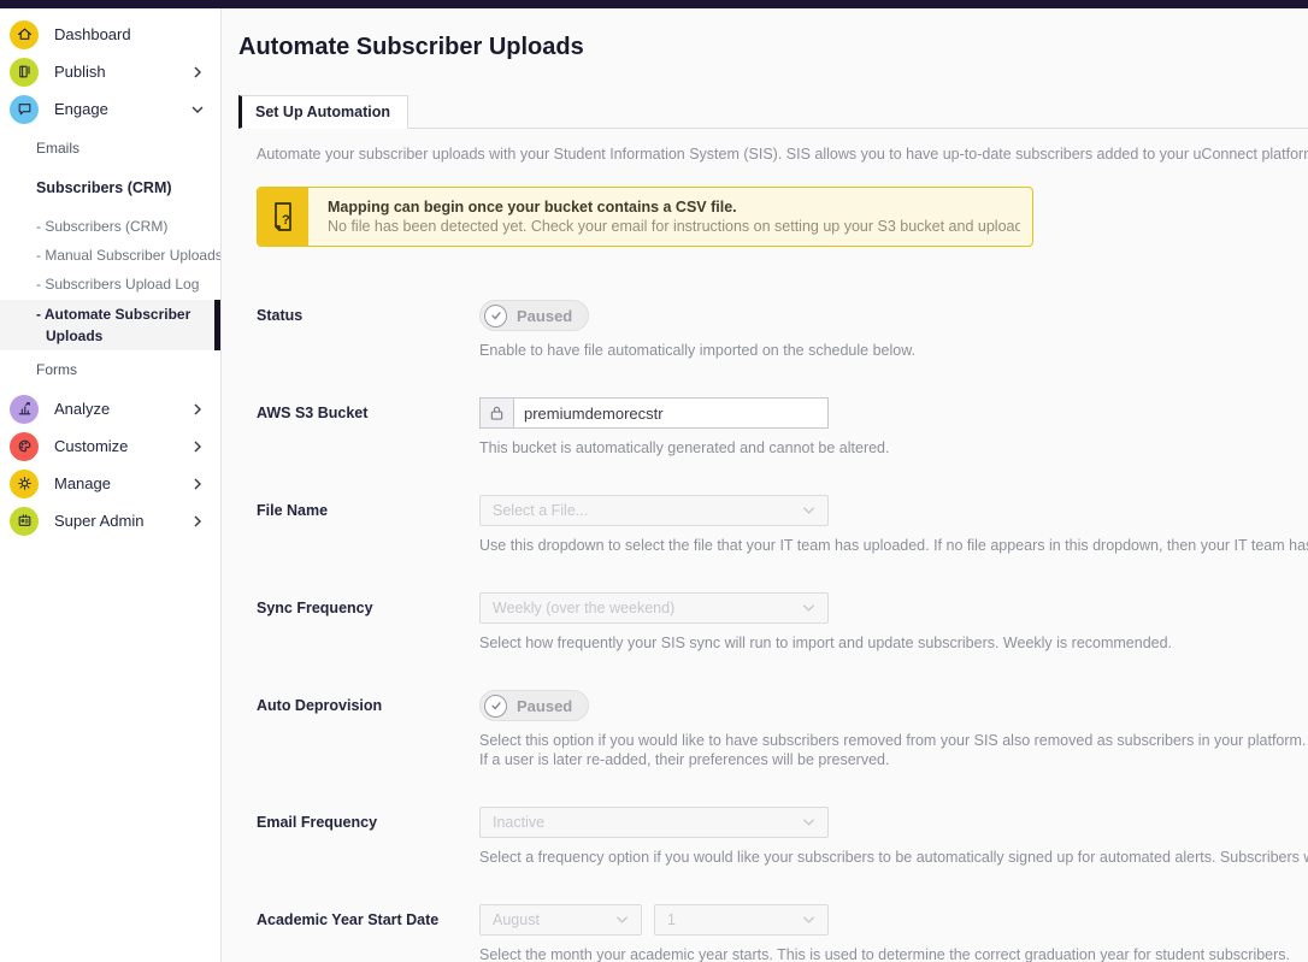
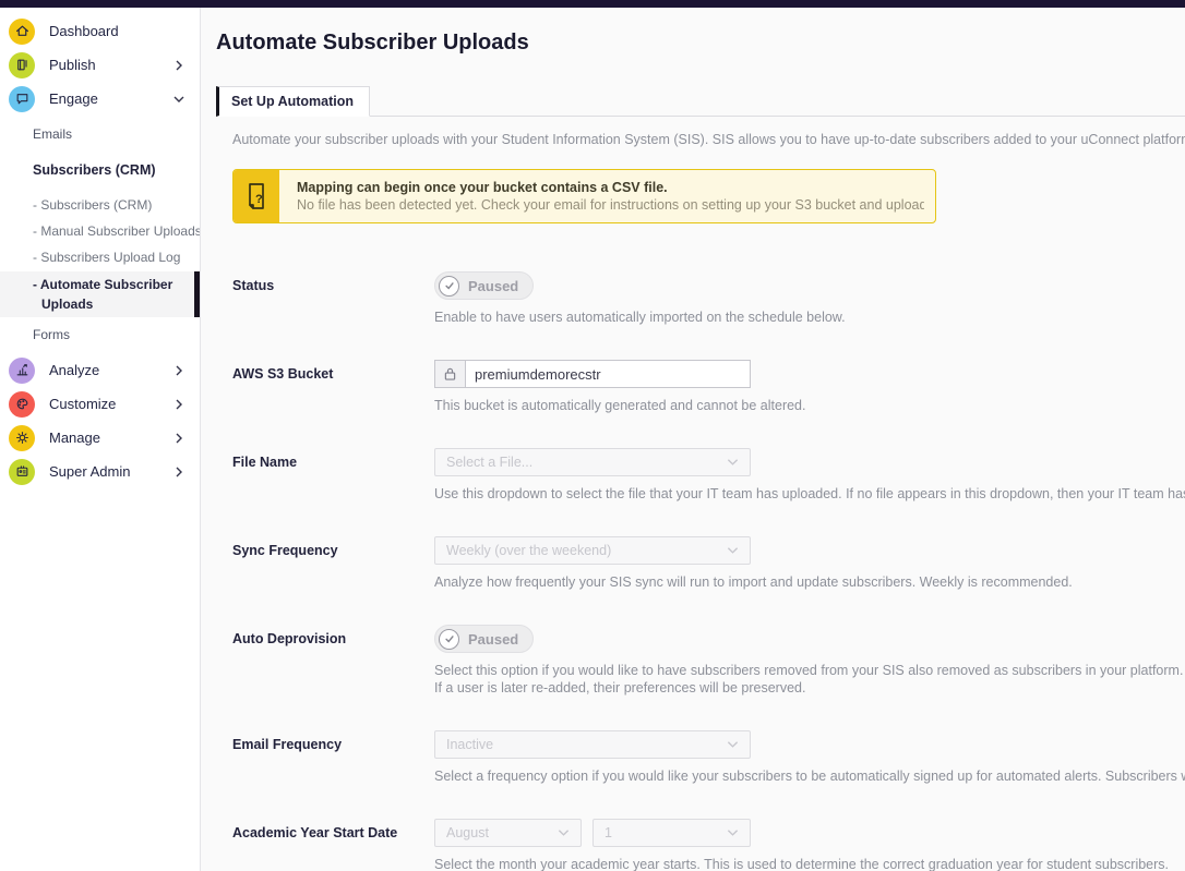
  Dashboard
  Publish
  Engage
  Emails
  Subscribers (CRM)
  - Subscribers (CRM)
  - Manual Subscriber Uploads
  - Subscribers Upload Log
  - Automate Subscriber Uploads
  Forms
  Analyze
  Customize
  Manage
  Super Admin
  Automate Subscriber Uploads
  Set Up Automation
  Automate your subscriber uploads with your Student Information System (SIS). SIS allows you to have up-to-date subscribers added to your uConnect platfor
  ?
  Mapping can begin once your bucket contains a CSV file.
  No file has been detected yet. Check your email for instructions on setting up your S3 bucket and upload
  Status
  Paused
- Enable to have file automatically imported on the schedule below.
+ Enable to have users automatically imported on the schedule below.
  AWS S3 Bucket
  premiumdemorecstr
  This bucket is automatically generated and cannot be altered.
  File Name
  Select a File...
  Use this dropdown to select the file that your IT team has uploaded. If no file appears in this dropdown, then your IT team ha
  Sync Frequency
  Weekly (over the weekend)
- Select how frequently your SIS sync will run to import and update subscribers. Weekly is recommended.
+ Analyze how frequently your SIS sync will run to import and update subscribers. Weekly is recommended.
  Auto Deprovision
  Paused
  Select this option if you would like to have subscribers removed from your SIS also removed as subscribers in your platform.
  If a user is later re-added, their preferences will be preserved.
  Email Frequency
  Inactive
  Select a frequency option if you would like your subscribers to be automatically signed up for automated alerts. Subscribers
  Academic Year Start Date
  August
  1
  Select the month your academic year starts. This is used to determine the correct graduation year for student subscribers.
